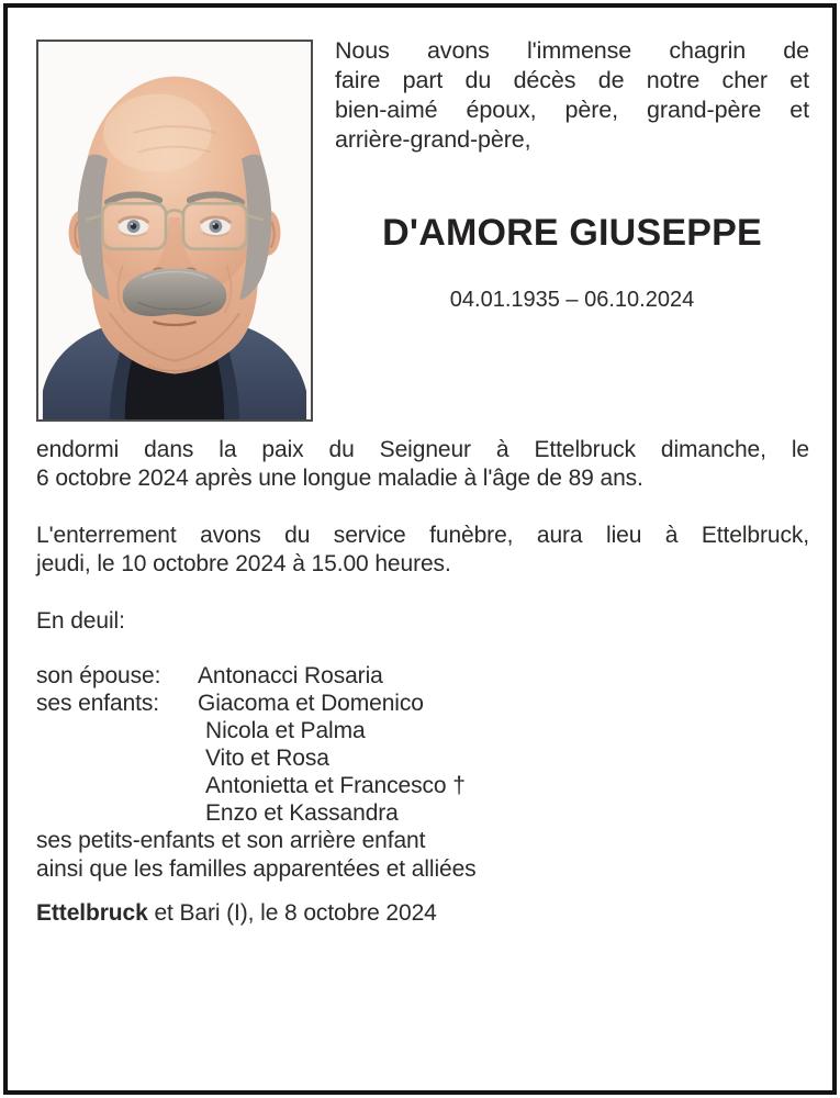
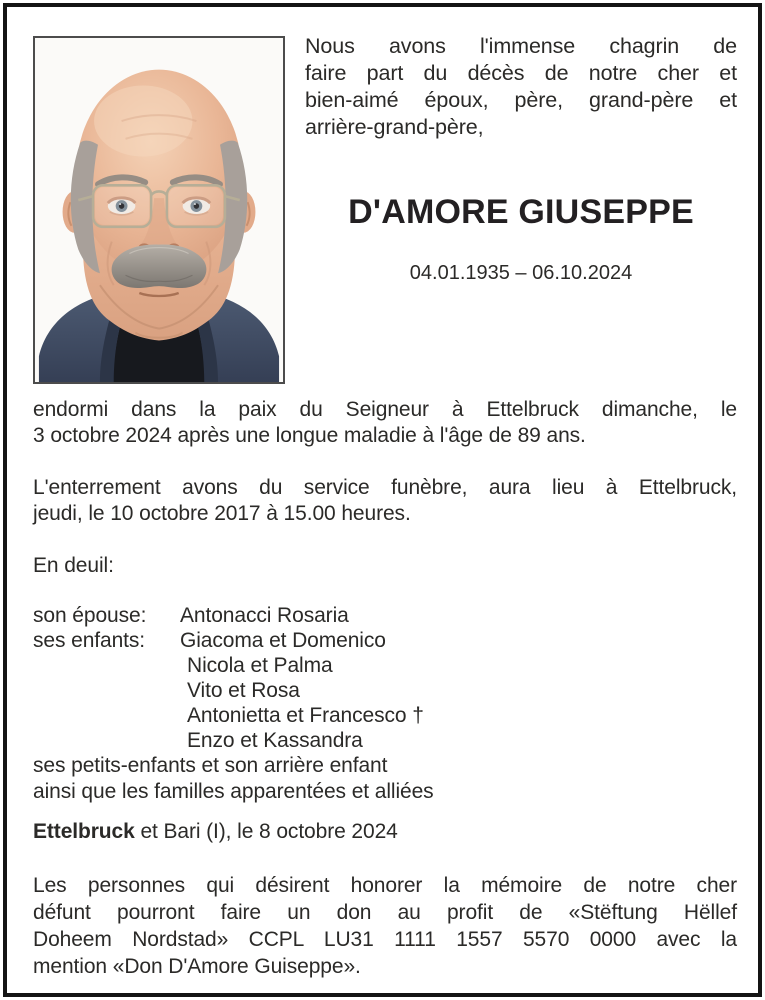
  Nous avons l'immense chagrin de
  faire part du décès de notre cher et
  bien-aimé époux, père, grand-père et
  arrière-grand-père,
  D'AMORE GIUSEPPE
  04.01.1935 – 06.10.2024
  endormi dans la paix du Seigneur à Ettelbruck dimanche, le
- 6 octobre 2024 après une longue maladie à l'âge de 89 ans.
+ 3 octobre 2024 après une longue maladie à l'âge de 89 ans.
  L'enterrement avons du service funèbre, aura lieu à Ettelbruck,
- jeudi, le 10 octobre 2024 à 15.00 heures.
+ jeudi, le 10 octobre 2017 à 15.00 heures.
  En deuil:
  son épouse: Antonacci Rosaria
  ses enfants: Giacoma et Domenico
  Nicola et Palma
  Vito et Rosa
  Antonietta et Francesco †
  Enzo et Kassandra
  ses petits-enfants et son arrière enfant
  ainsi que les familles apparentées et alliées
  Ettelbruck et Bari (I), le 8 octobre 2024
+ Les personnes qui désirent honorer la mémoire de notre cher
+ défunt pourront faire un don au profit de «Stëftung Hëllef
+ Doheem Nordstad» CCPL LU31 1111 1557 5570 0000 avec la
+ mention «Don D'Amore Guiseppe».
